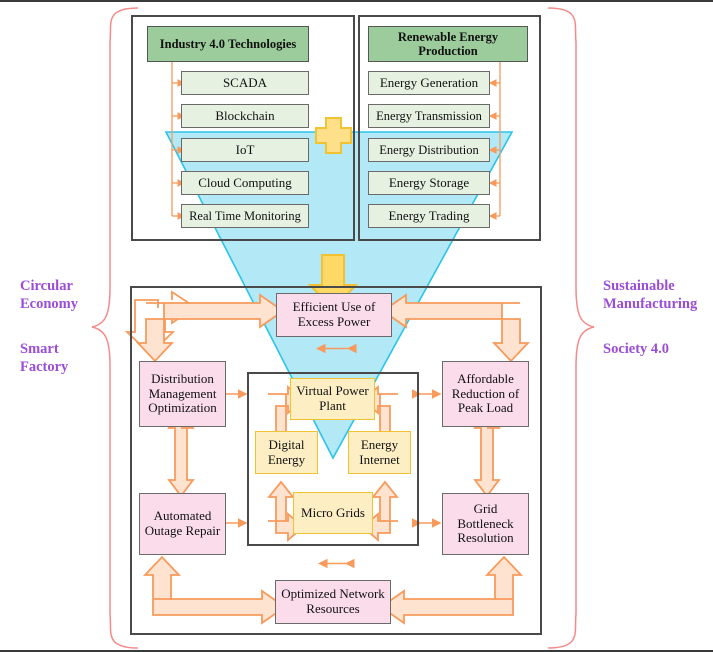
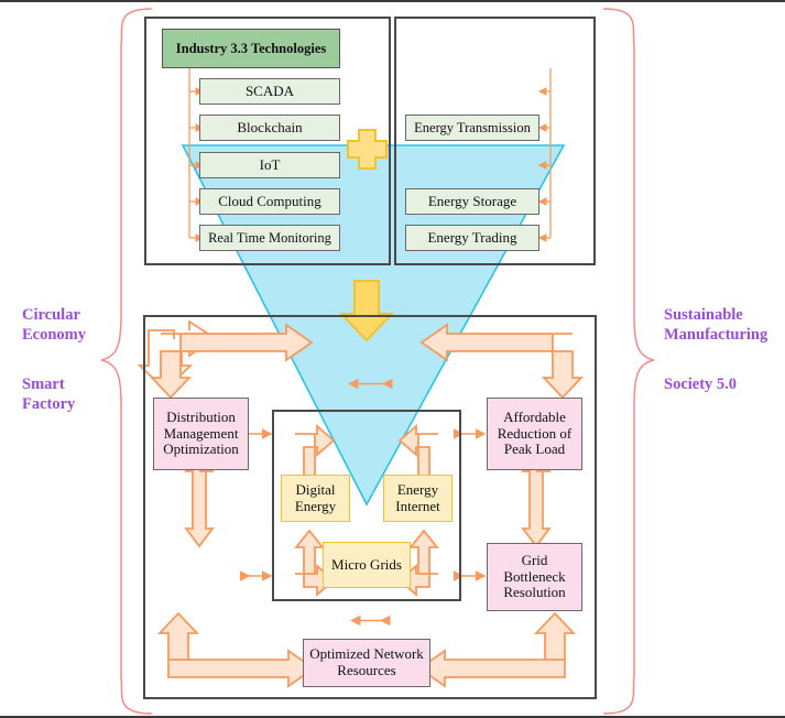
- Industry 4.0 Technologies
+ Industry 3.3 Technologies
  SCADA
  Blockchain
  IoT
  Cloud Computing
  Real Time Monitoring
- Renewable Energy Production
- Energy Generation
  Energy Transmission
- Energy Distribution
  Energy Storage
  Energy Trading
- Efficient Use of Excess Power
  Distribution Management Optimization
- Automated Outage Repair
  Affordable Reduction of Peak Load
  Grid Bottleneck Resolution
  Optimized Network Resources
- Virtual Power Plant
  Digital Energy
  Energy Internet
  Micro Grids
  Circular Economy
  Smart Factory
  Sustainable Manufacturing
- Society 4.0
+ Society 5.0
